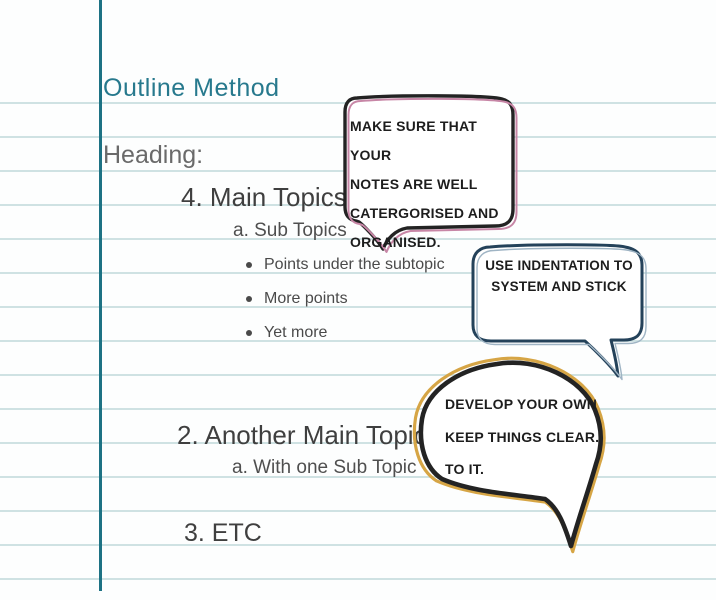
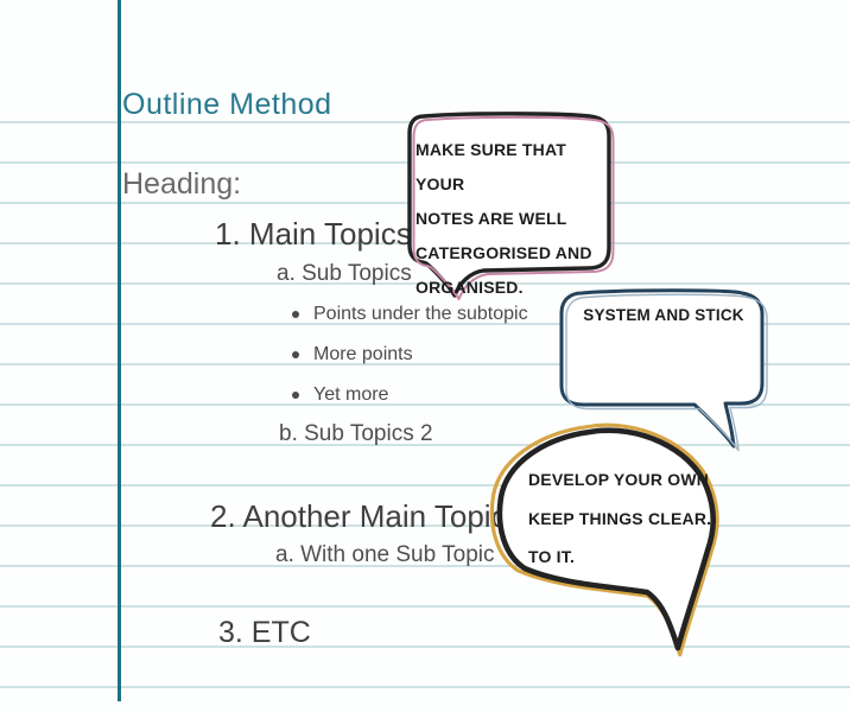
  Outline Method
  Heading:
- 4. Main Topics
+ 1. Main Topics
  a. Sub Topics
  Points under the subtopic
  More points
  Yet more
+ b. Sub Topics 2
  2. Another Main Topi
  a. With one Sub Topic
  3. ETC
  MAKE SURE THAT YOUR
  NOTES ARE WELL
  CATERGORISED AND
  ORGANISED.
- USE INDENTATION TO
  SYSTEM AND STICK
  DEVELOP YOUR OWN
  KEEP THINGS CLEAR.
  TO IT.
